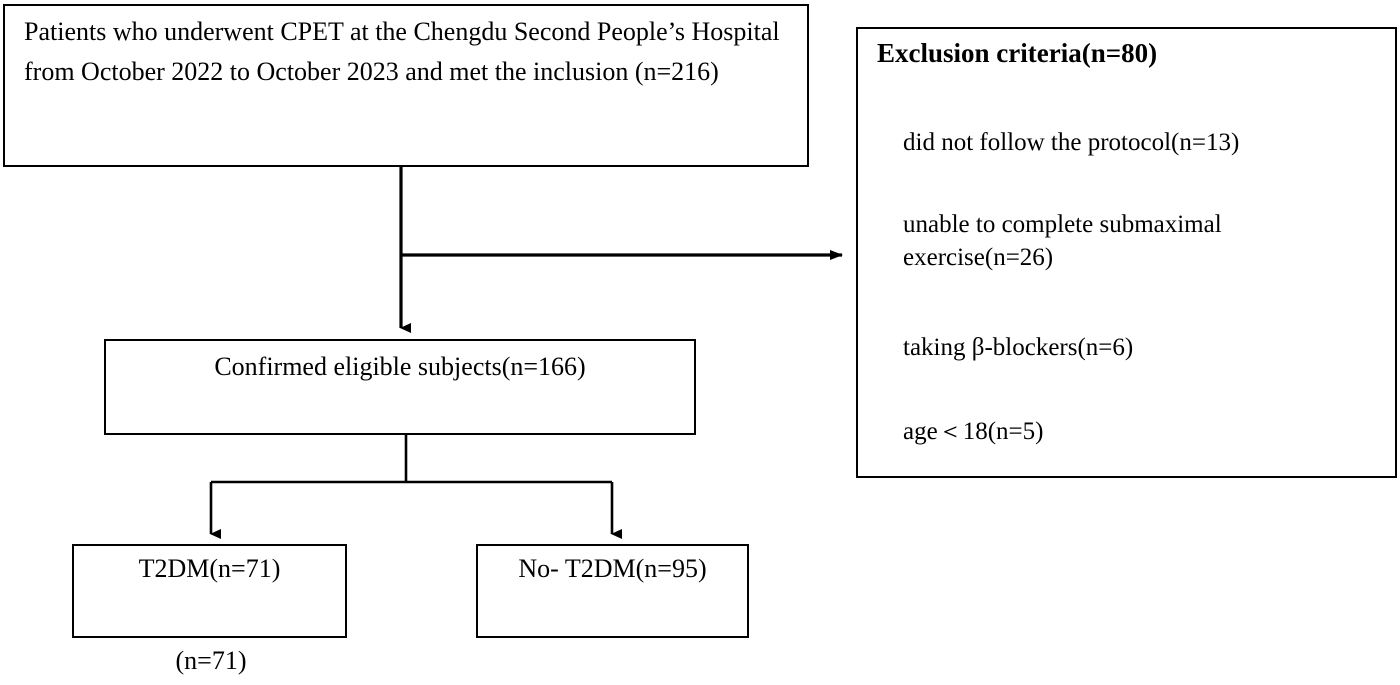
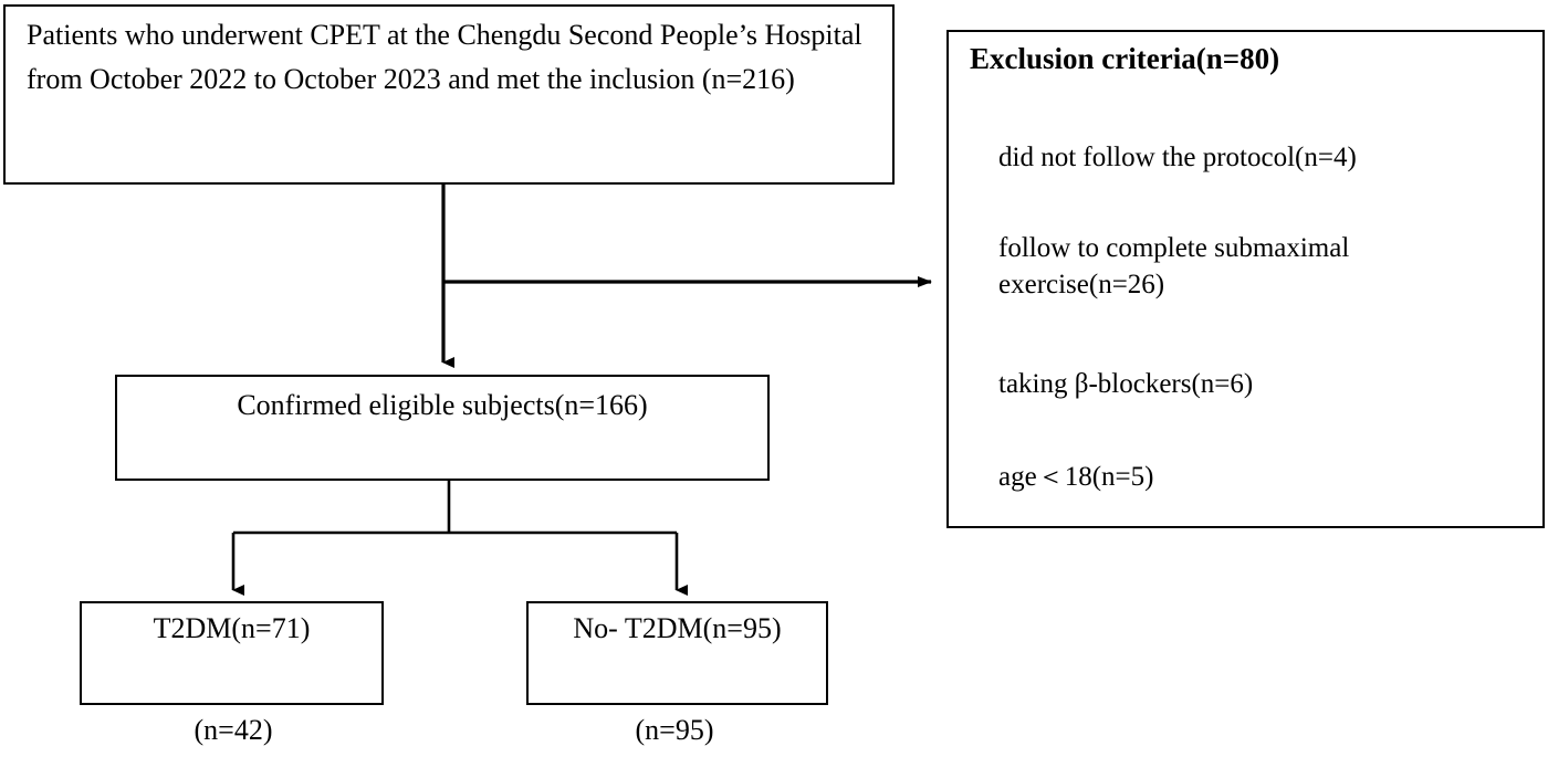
  Patients who underwent CPET at the Chengdu Second People’s Hospital from October 2022 to October 2023 and met the inclusion (n=216)
  Exclusion criteria(n=80)
- did not follow the protocol(n=13)
+ did not follow the protocol(n=4)
- unable to complete submaximal exercise(n=26)
+ follow to complete submaximal exercise(n=26)
  taking β-blockers(n=6)
  age＜18(n=5)
  Confirmed eligible subjects(n=166)
  T2DM(n=71)
  No- T2DM(n=95)
- (n=71)
+ (n=42)
+ (n=95)
